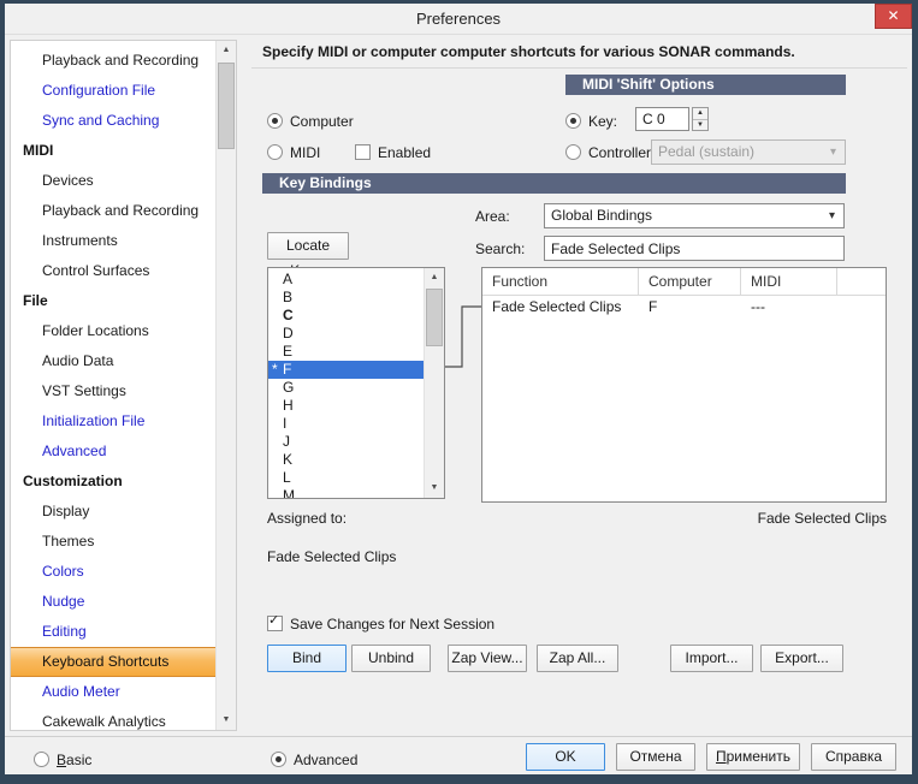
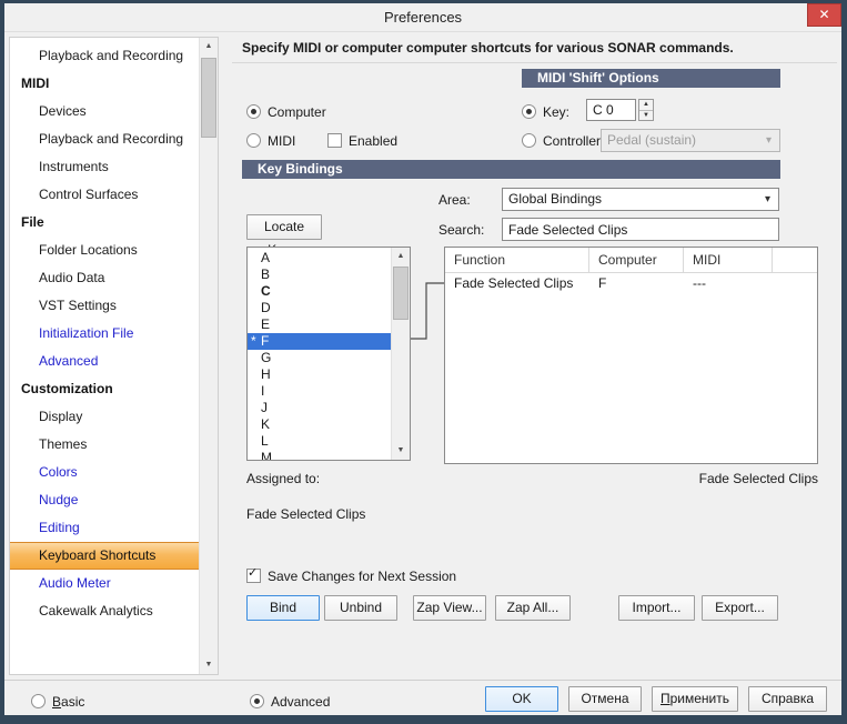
  Preferences
  ✕
  Playback and Recording
- Configuration File
- Sync and Caching
  MIDI
  Devices
  Playback and Recording
  Instruments
  Control Surfaces
  File
  Folder Locations
  Audio Data
  VST Settings
  Initialization File
  Advanced
  Customization
  Display
  Themes
  Colors
  Nudge
  Editing
  Keyboard Shortcuts
  Audio Meter
  Cakewalk Analytics
  Specify MIDI or computer computer shortcuts for various SONAR commands.
  MIDI 'Shift' Options
  Computer
  MIDI
  Enabled
  Key:
  C 0
  Controller
  Pedal (sustain)
  ▾
  Key Bindings
  Area:
  Global Bindings
  ▾
  Search:
  Fade Selected Clips
  A
  B
  C
  D
  E
  *
  F
  G
  H
  I
  J
  K
  L
  M
  Function
  Computer
  MIDI
  Fade Selected Clips
  F
  ---
  Assigned to:
  Fade Selected Clips
  Fade Selected Clips
  ✓
  Save Changes for Next Session
  Bind
  Unbind
  Zap View...
  Zap All...
  Import...
  Export...
  Basic
  Advanced
  OK
  Отмена
  Применить
  Справка
